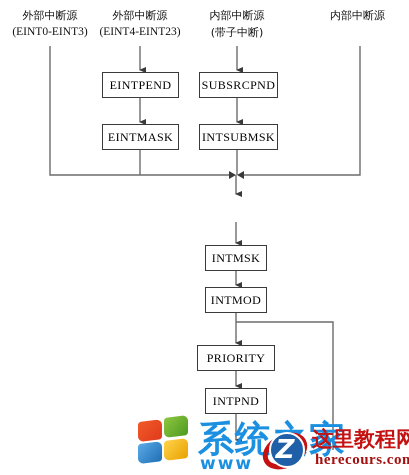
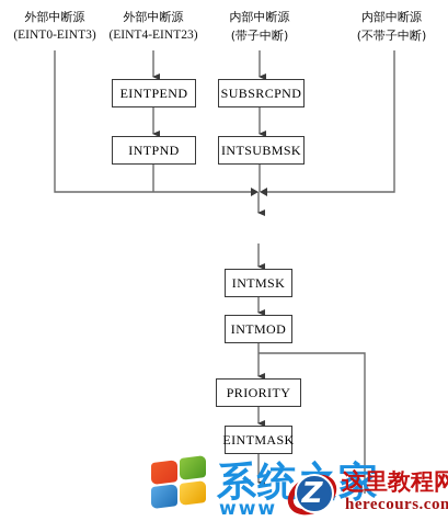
  外部中断源
  (EINT0-EINT3)
  外部中断源
  (EINT4-EINT23)
  内部中断源
  (带子中断)
  内部中断源
+ (不带子中断)
  EINTPEND
  SUBSRCPND
- EINTMASK
+ INTPND
  INTSUBMSK
  INTMSK
  INTMOD
  PRIORITY
- INTPND
+ EINTMASK
  系统家
  www
  Z
  这里教程网
  herecours.com
